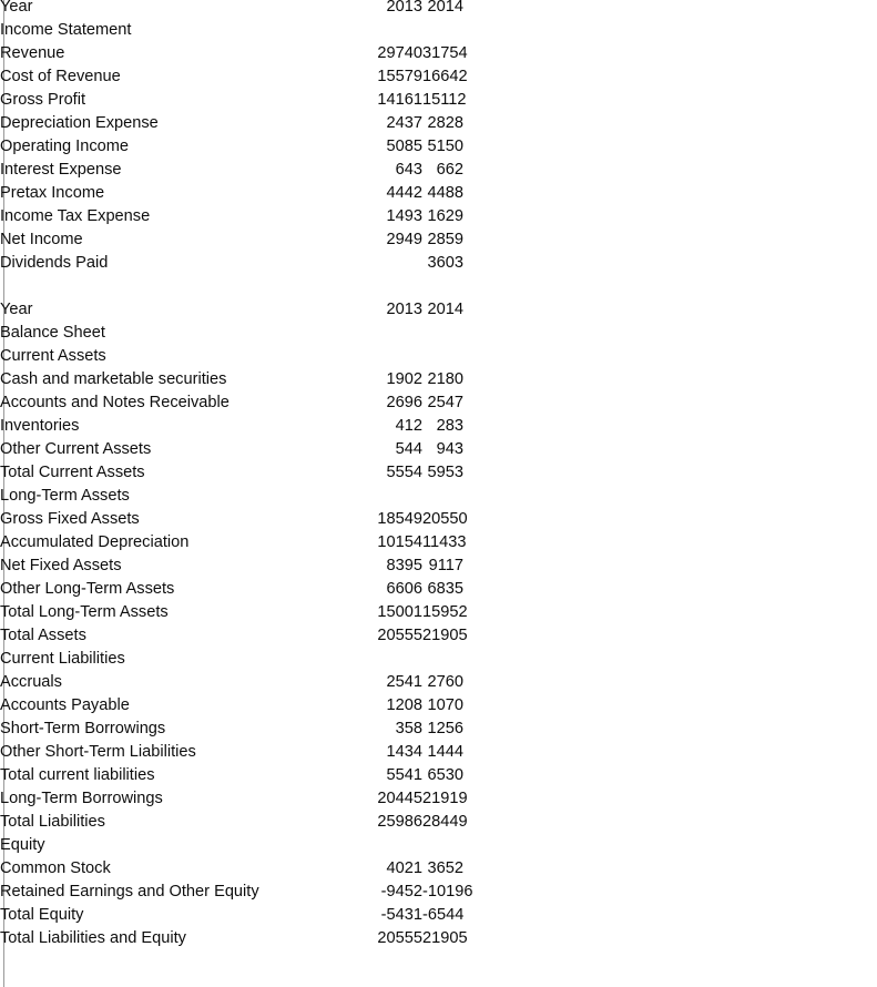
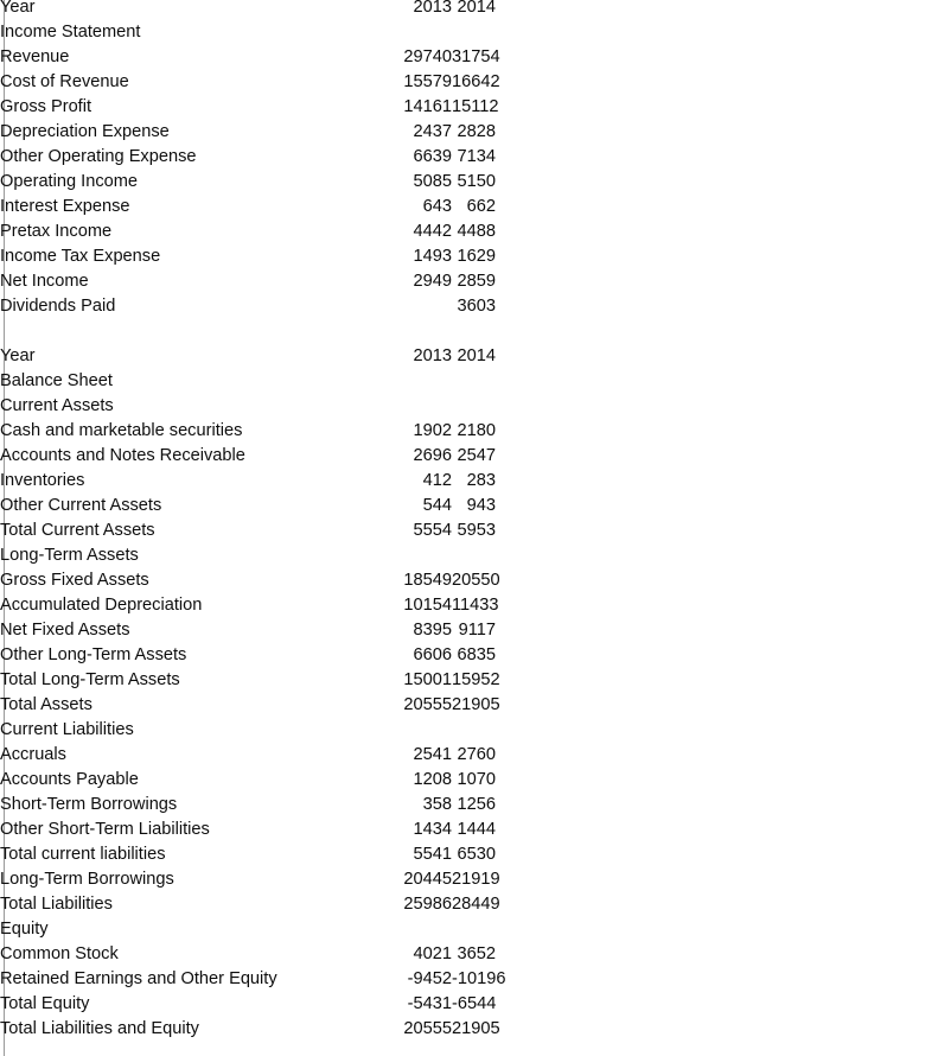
  Year	2013	2014
  Income Statement
  Revenue	29740	31754
  Cost of Revenue	15579	16642
  Gross Profit	14161	15112
  Depreciation Expense	2437	2828
+ Other Operating Expense	6639	7134
  Operating Income	5085	5150
  Interest Expense	643	662
  Pretax Income	4442	4488
  Income Tax Expense	1493	1629
  Net Income	2949	2859
  Dividends Paid		3603
  Year	2013	2014
  Balance Sheet
  Current Assets
  Cash and marketable securities	1902	2180
  Accounts and Notes Receivable	2696	2547
  Inventories	412	283
  Other Current Assets	544	943
  Total Current Assets	5554	5953
  Long-Term Assets
  Gross Fixed Assets	18549	20550
  Accumulated Depreciation	10154	11433
  Net Fixed Assets	8395	9117
  Other Long-Term Assets	6606	6835
  Total Long-Term Assets	15001	15952
  Total Assets	20555	21905
  Current Liabilities
  Accruals	2541	2760
  Accounts Payable	1208	1070
  Short-Term Borrowings	358	1256
  Other Short-Term Liabilities	1434	1444
  Total current liabilities	5541	6530
  Long-Term Borrowings	20445	21919
  Total Liabilities	25986	28449
  Equity
  Common Stock	4021	3652
  Retained Earnings and Other Equity	-9452	-10196
  Total Equity	-5431	-6544
  Total Liabilities and Equity	20555	21905
